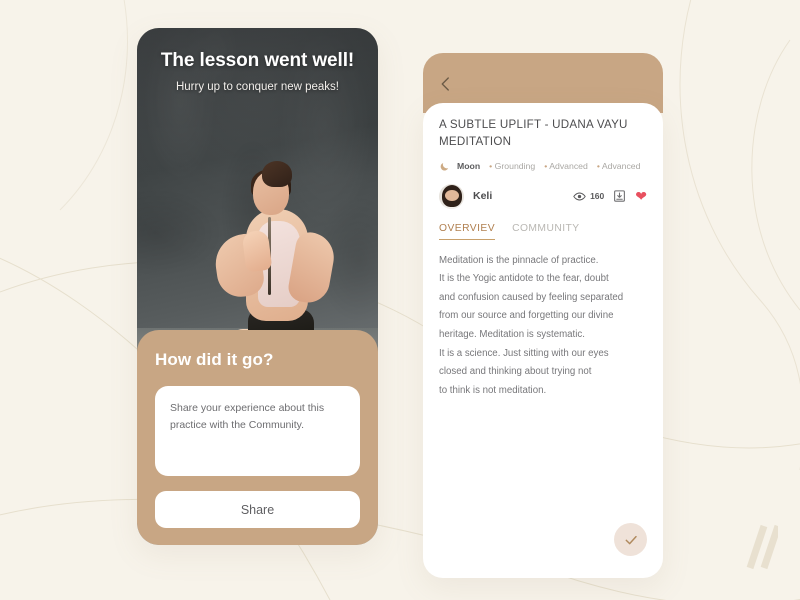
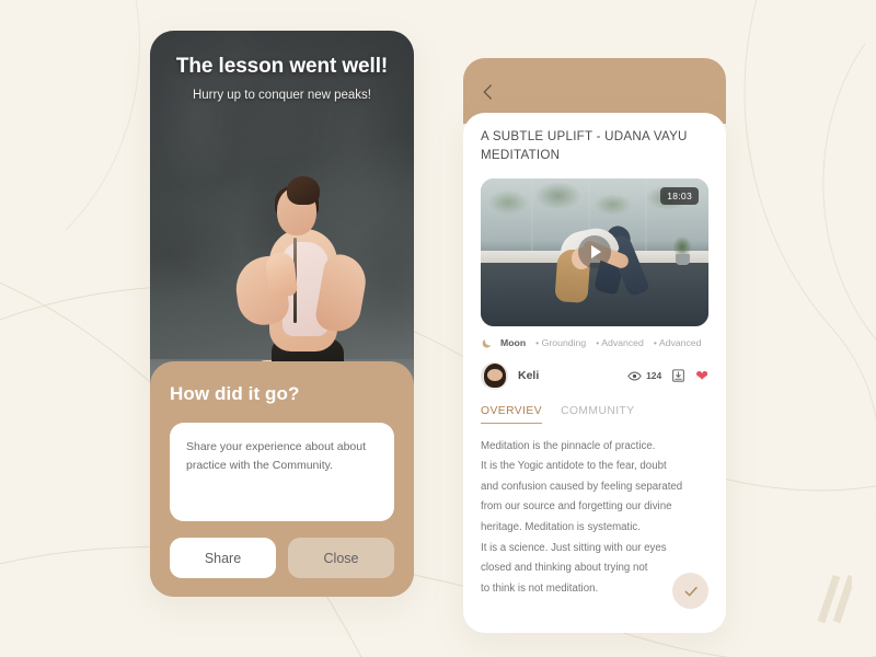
  The lesson went well!
  Hurry up to conquer new peaks!
  How did it go?
- Share your experience about this practice with the Community.
+ Share your experience about about practice with the Community.
  Share
+ Close
  A SUBTLE UPLIFT - UDANA VAYU MEDITATION
+ 18:03
  Moon
  Grounding
  Advanced
  Advanced
  Keli
- 160
+ 124
  ❤
  OVERVIEV
  COMMUNITY
  Meditation is the pinnacle of practice.
  It is the Yogic antidote to the fear, doubt
  and confusion caused by feeling separated
  from our source and forgetting our divine
  heritage. Meditation is systematic.
  It is a science. Just sitting with our eyes
  closed and thinking about trying not
  to think is not meditation.
